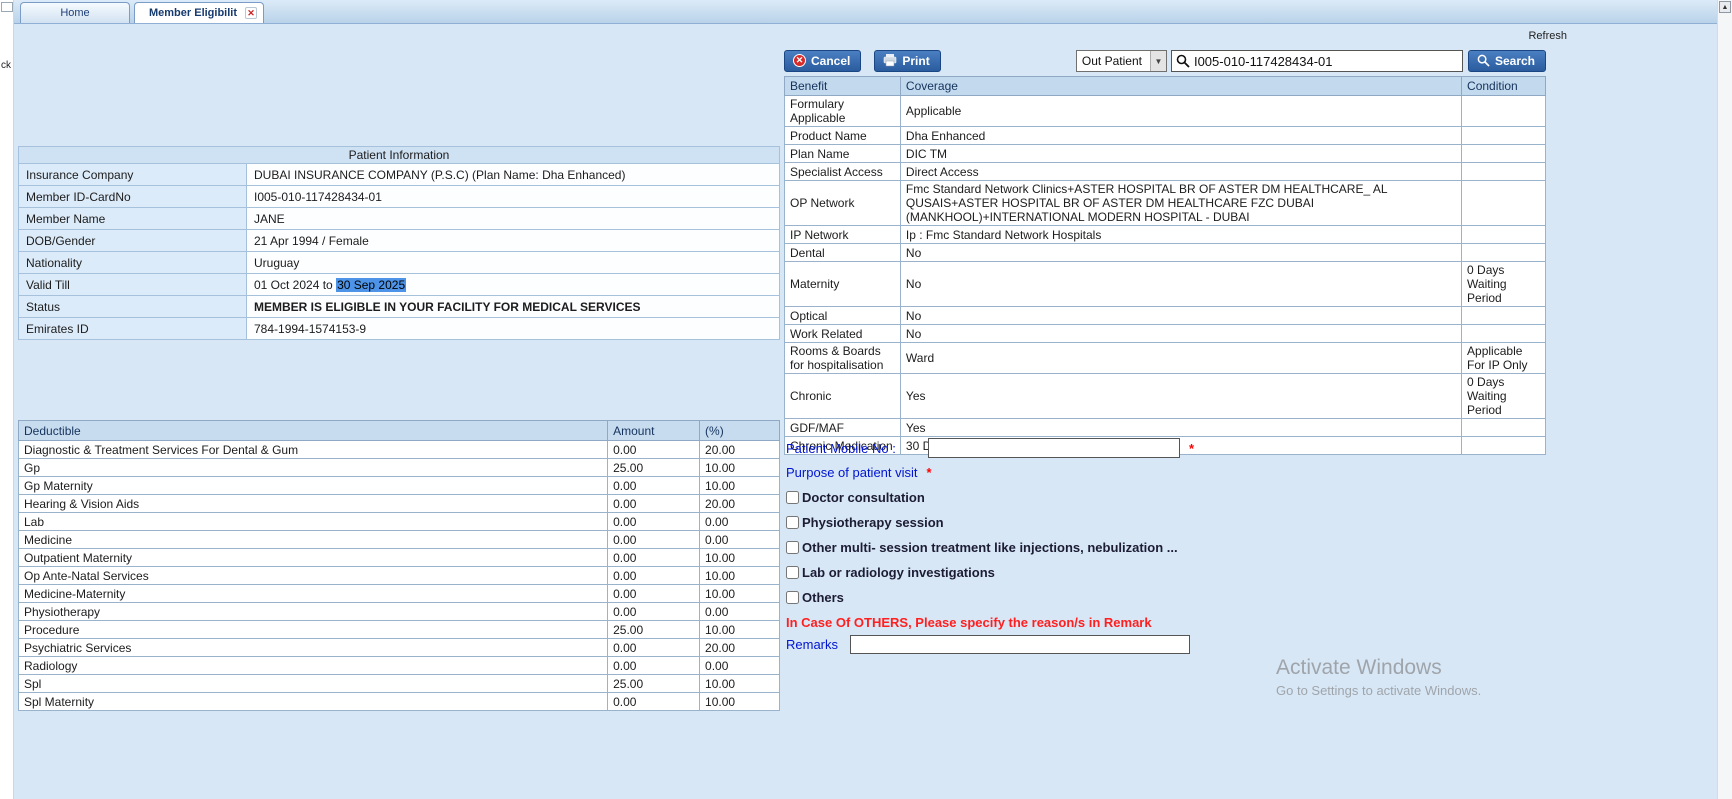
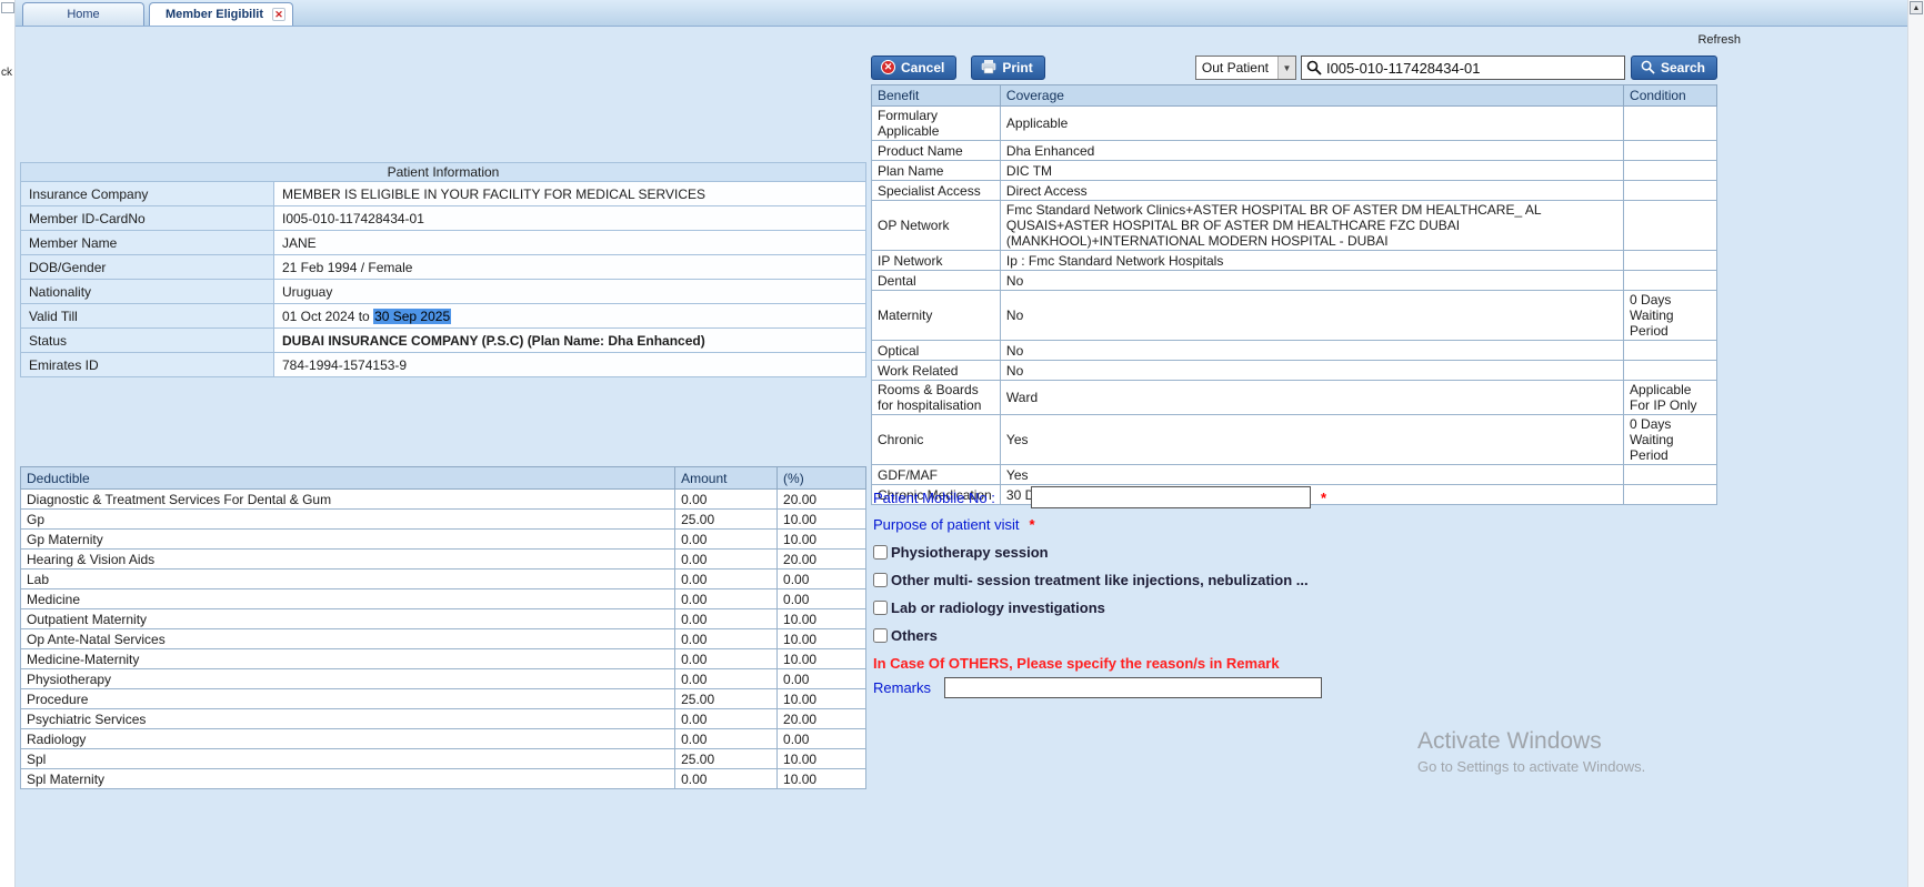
  ck
  Home
  Member Eligibilit
  ✕
  Refresh
  Patient Information
- Insurance Company	DUBAI INSURANCE COMPANY (P.S.C) (Plan Name: Dha Enhanced)
+ Insurance Company	MEMBER IS ELIGIBLE IN YOUR FACILITY FOR MEDICAL SERVICES
  Member ID-CardNo	I005-010-117428434-01
  Member Name	JANE
- DOB/Gender	21 Apr 1994 / Female
+ DOB/Gender	21 Feb 1994 / Female
  Nationality	Uruguay
  Valid Till	01 Oct 2024 to 30 Sep 2025
- Status	MEMBER IS ELIGIBLE IN YOUR FACILITY FOR MEDICAL SERVICES
+ Status	DUBAI INSURANCE COMPANY (P.S.C) (Plan Name: Dha Enhanced)
  Emirates ID	784-1994-1574153-9
  Deductible	Amount	(%)
  Diagnostic & Treatment Services For Dental & Gum	0.00	20.00
  Gp	25.00	10.00
  Gp Maternity	0.00	10.00
  Hearing & Vision Aids	0.00	20.00
  Lab	0.00	0.00
  Medicine	0.00	0.00
  Outpatient Maternity	0.00	10.00
  Op Ante-Natal Services	0.00	10.00
  Medicine-Maternity	0.00	10.00
  Physiotherapy	0.00	0.00
  Procedure	25.00	10.00
  Psychiatric Services	0.00	20.00
  Radiology	0.00	0.00
  Spl	25.00	10.00
  Spl Maternity	0.00	10.00
  ✕
  Cancel
  Print
  Out Patient
  ▼
  I005-010-117428434-01
  Search
  Benefit	Coverage	Condition
  Formulary Applicable	Applicable
  Product Name	Dha Enhanced
  Plan Name	DIC TM
  Specialist Access	Direct Access
  OP Network	Fmc Standard Network Clinics+ASTER HOSPITAL BR OF ASTER DM HEALTHCARE_ AL QUSAIS+ASTER HOSPITAL BR OF ASTER DM HEALTHCARE FZC DUBAI (MANKHOOL)+INTERNATIONAL MODERN HOSPITAL - DUBAI
  IP Network	Ip : Fmc Standard Network Hospitals
  Dental	No
  Maternity	No	0 Days Waiting Period
  Optical	No
  Work Related	No
  Rooms & Boards for hospitalisation	Ward	Applicable For IP Only
  Chronic	Yes	0 Days Waiting Period
  GDF/MAF	Yes
  Chronic Medication	30 D
  Patient Mobile No :
  *
  Purpose of patient visit
  *
- Doctor consultation
  Physiotherapy session
  Other multi- session treatment like injections, nebulization ...
  Lab or radiology investigations
  Others
  In Case Of OTHERS, Please specify the reason/s in Remark
  Remarks
  Activate Windows
  Go to Settings to activate Windows.
